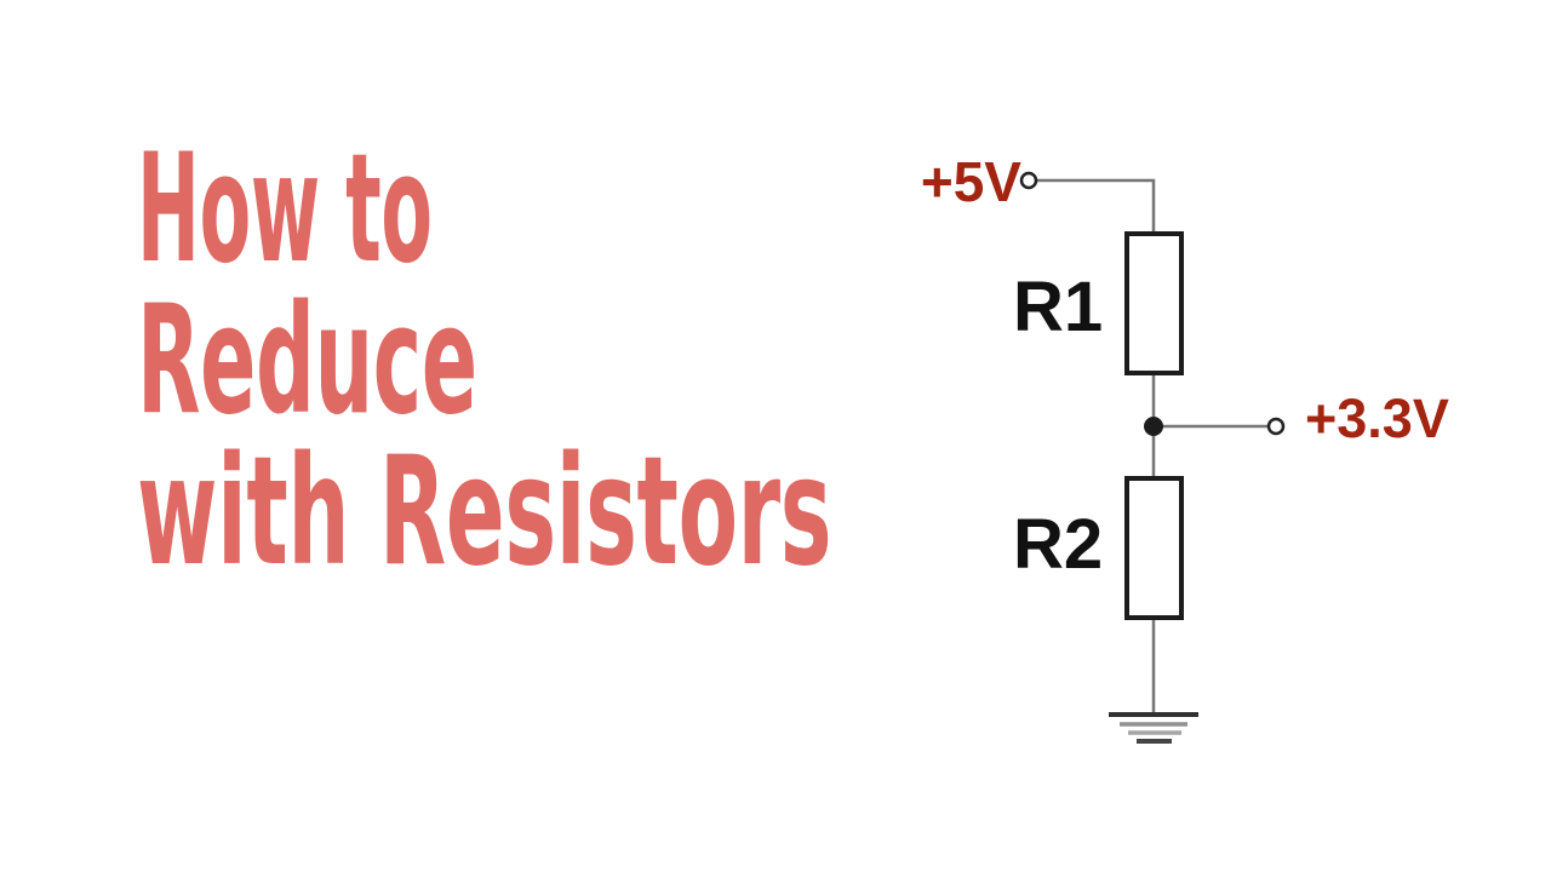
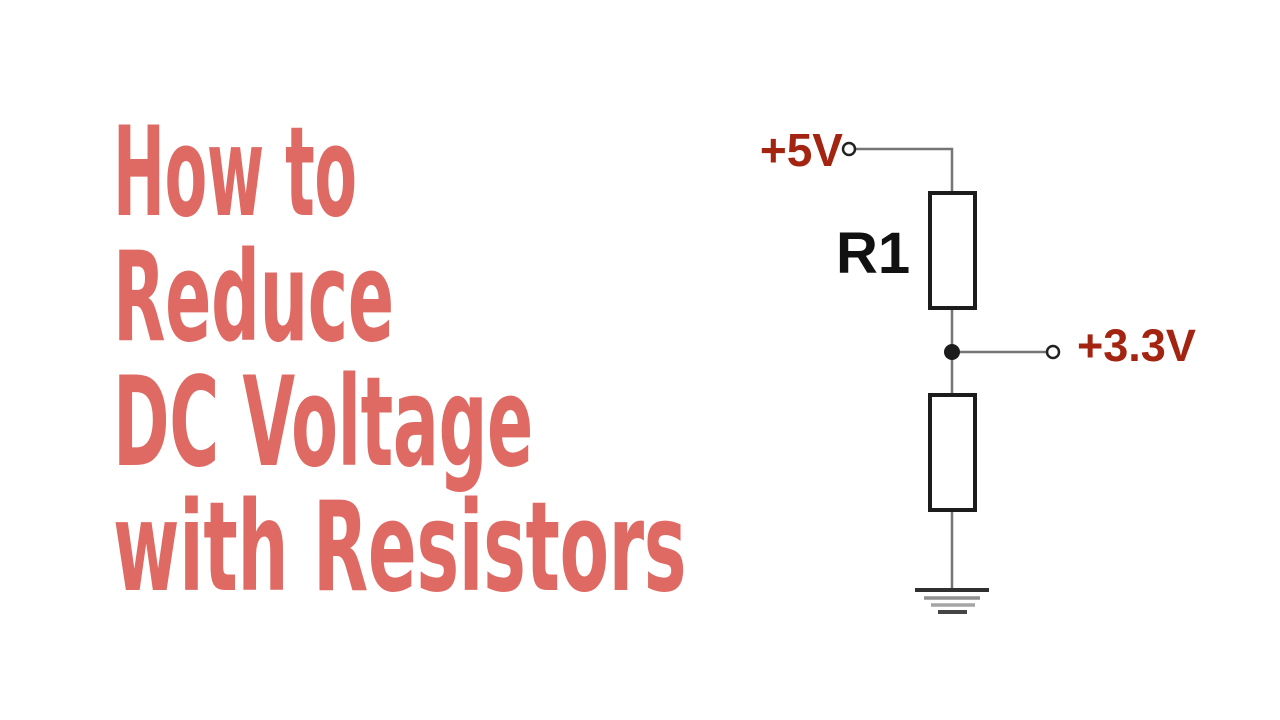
  How to
  Reduce
+ DC Voltage
  with Resistors
  +5V
  +3.3V
  R1
- R2
